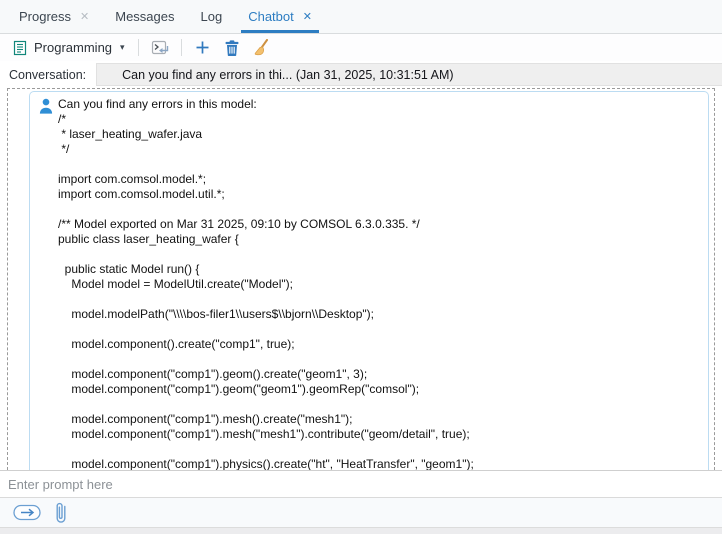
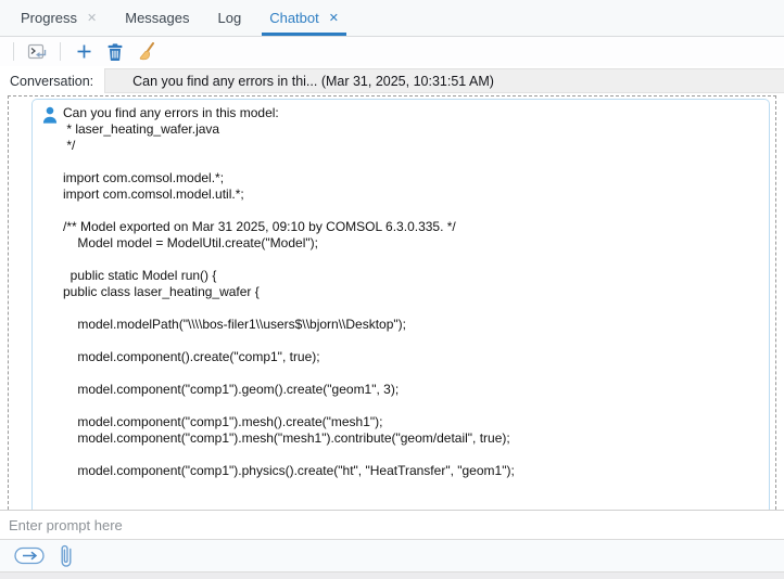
  Progress
  ✕
  Messages
  Log
  Chatbot
  ✕
- Programming
- ▾
  Conversation:
- Can you find any errors in thi... (Jan 31, 2025, 10:31:51 AM)
+ Can you find any errors in thi... (Mar 31, 2025, 10:31:51 AM)
  Can you find any errors in this model:
- /*
  * laser_heating_wafer.java
  */
  import com.comsol.model.*;
  import com.comsol.model.util.*;
  /** Model exported on Mar 31 2025, 09:10 by COMSOL 6.3.0.335. */
- public class laser_heating_wafer {
+ Model model = ModelUtil.create("Model");
  public static Model run() {
- Model model = ModelUtil.create("Model");
+ public class laser_heating_wafer {
  model.modelPath("\\\\bos-filer1\\users$\\bjorn\\Desktop");
  model.component().create("comp1", true);
  model.component("comp1").geom().create("geom1", 3);
- model.component("comp1").geom("geom1").geomRep("comsol");
  model.component("comp1").mesh().create("mesh1");
  model.component("comp1").mesh("mesh1").contribute("geom/detail", true);
  model.component("comp1").physics().create("ht", "HeatTransfer", "geom1");
  Enter prompt here
